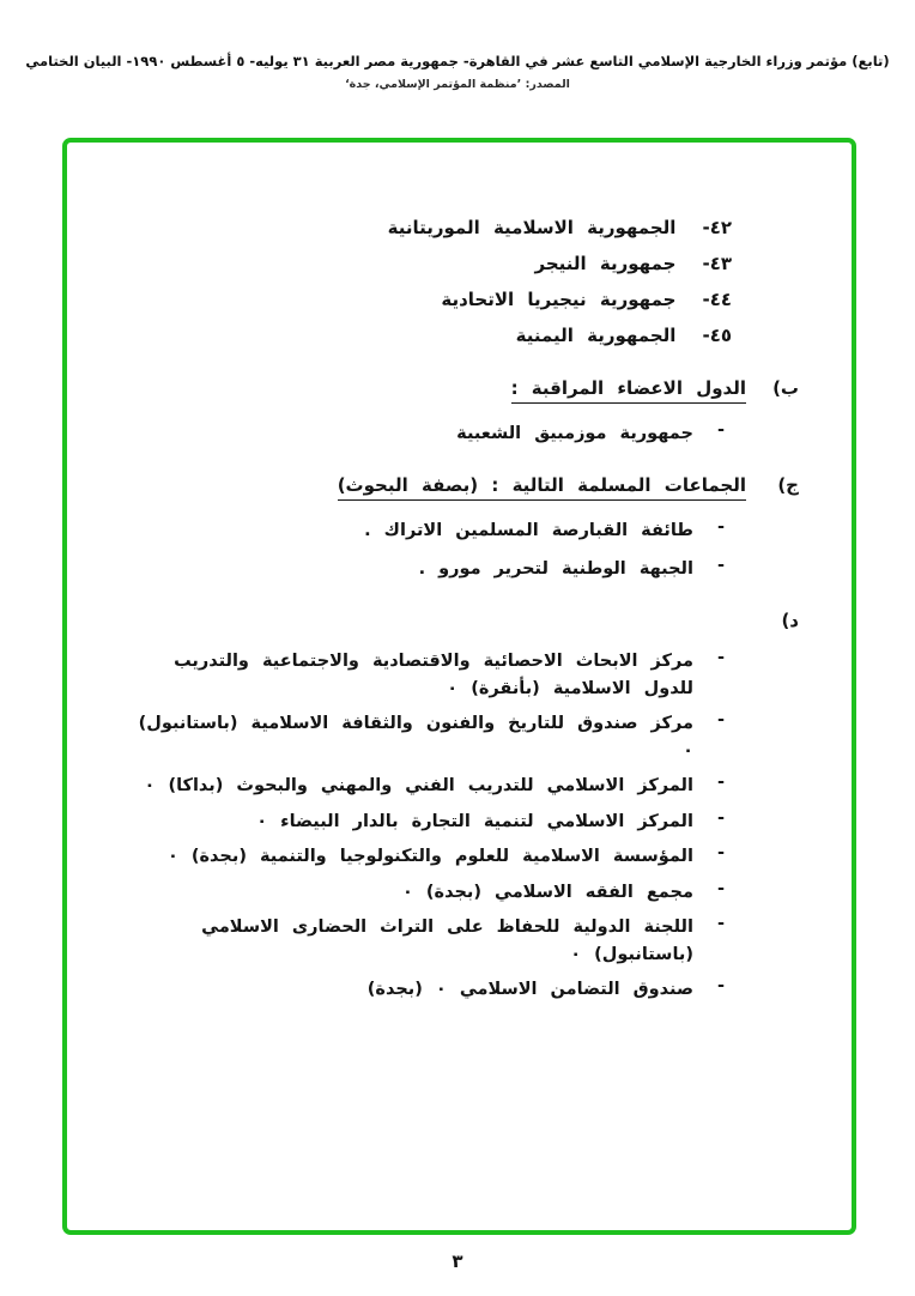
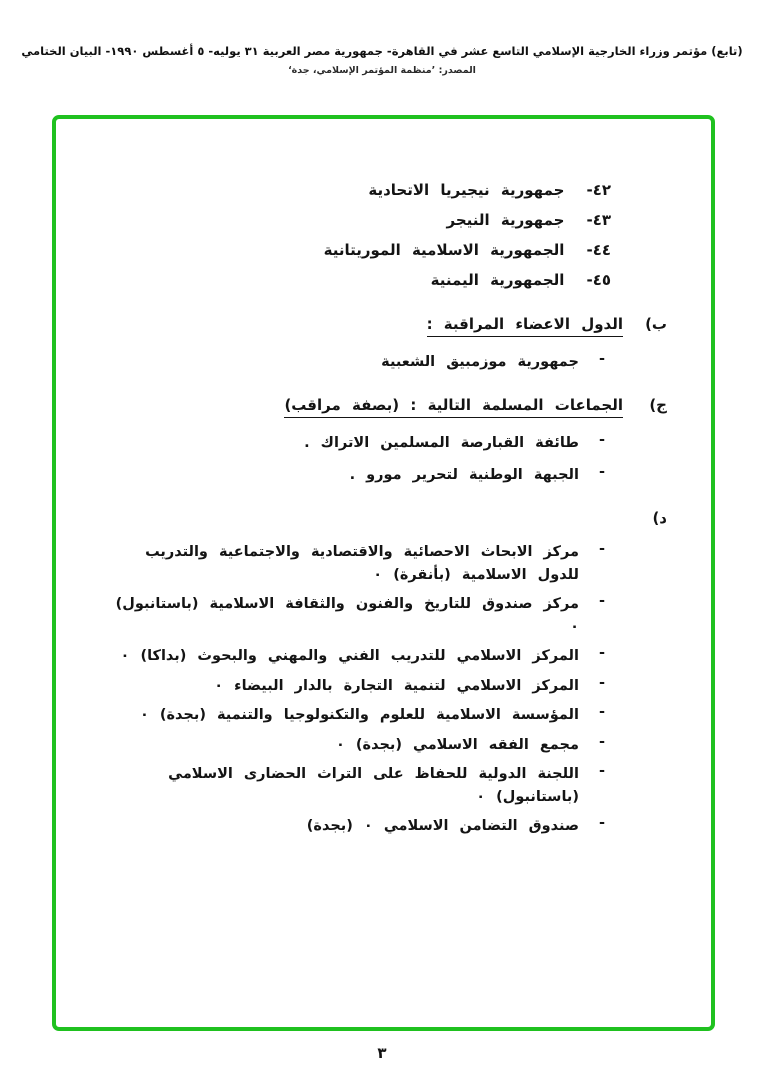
  (تابع) مؤتمر وزراء الخارجية الإسلامي التاسع عشر في القاهرة- جمهورية مصر العربية ٣١ يوليه- ٥ أغسطس ١٩٩٠- البيان الختامي
  المصدر: ’منظمة المؤتمر الإسلامي، جدة‘
  ٤٢-
- الجمهورية الاسلامية الموريتانية
+ جمهورية نيجيريا الاتحادية
  ٤٣-
  جمهورية النيجر
  ٤٤-
- جمهورية نيجيريا الاتحادية
+ الجمهورية الاسلامية الموريتانية
  ٤٥-
  الجمهورية اليمنية
  ب)
  الدول الاعضاء المراقبة :
  -
  جمهورية موزمبيق الشعبية
  ج)
- الجماعات المسلمة التالية : (بصفة البحوث)
+ الجماعات المسلمة التالية : (بصفة مراقب)
  -
  طائفة القبارصة المسلمين الاتراك .
  -
  الجبهة الوطنية لتحرير مورو .
  د)
  -
  مركز الابحاث الاحصائية والاقتصادية والاجتماعية والتدريب للدول الاسلامية (بأنقرة) ٠
  -
  مركز صندوق للتاريخ والفنون والثقافة الاسلامية (باستانبول) ٠
  -
  المركز الاسلامي للتدريب الفني والمهني والبحوث (بداكا) ٠
  -
  المركز الاسلامي لتنمية التجارة بالدار البيضاء ٠
  -
  المؤسسة الاسلامية للعلوم والتكنولوجيا والتنمية (بجدة) ٠
  -
  مجمع الفقه الاسلامي (بجدة) ٠
  -
  اللجنة الدولية للحفاظ على التراث الحضارى الاسلامي (باستانبول) ٠
  -
  صندوق التضامن الاسلامي ٠ (بجدة)
  ٣
